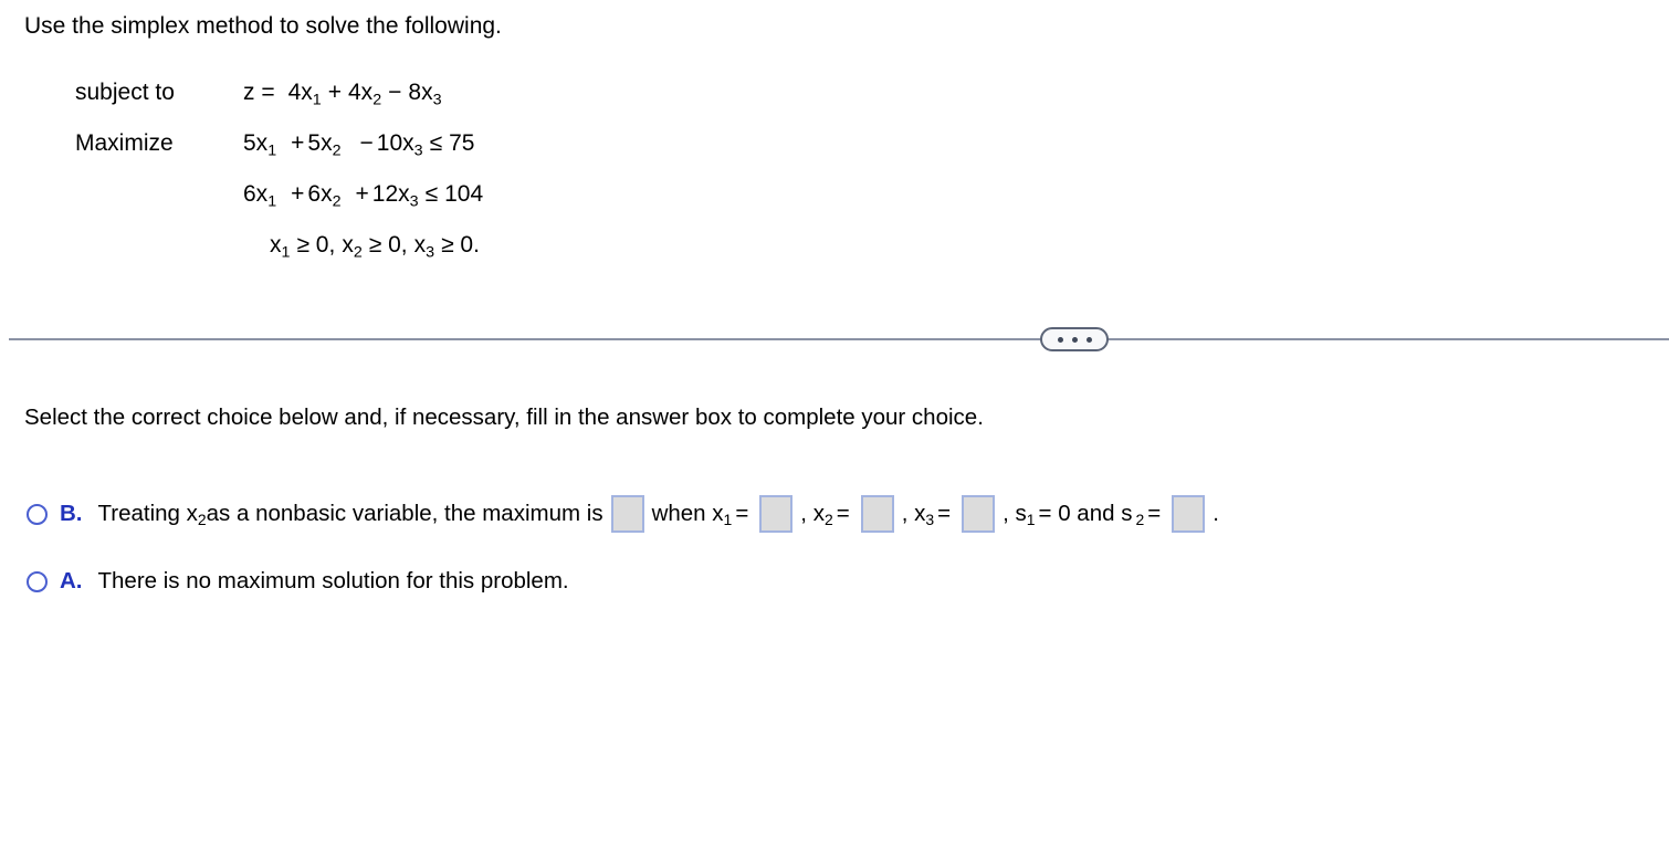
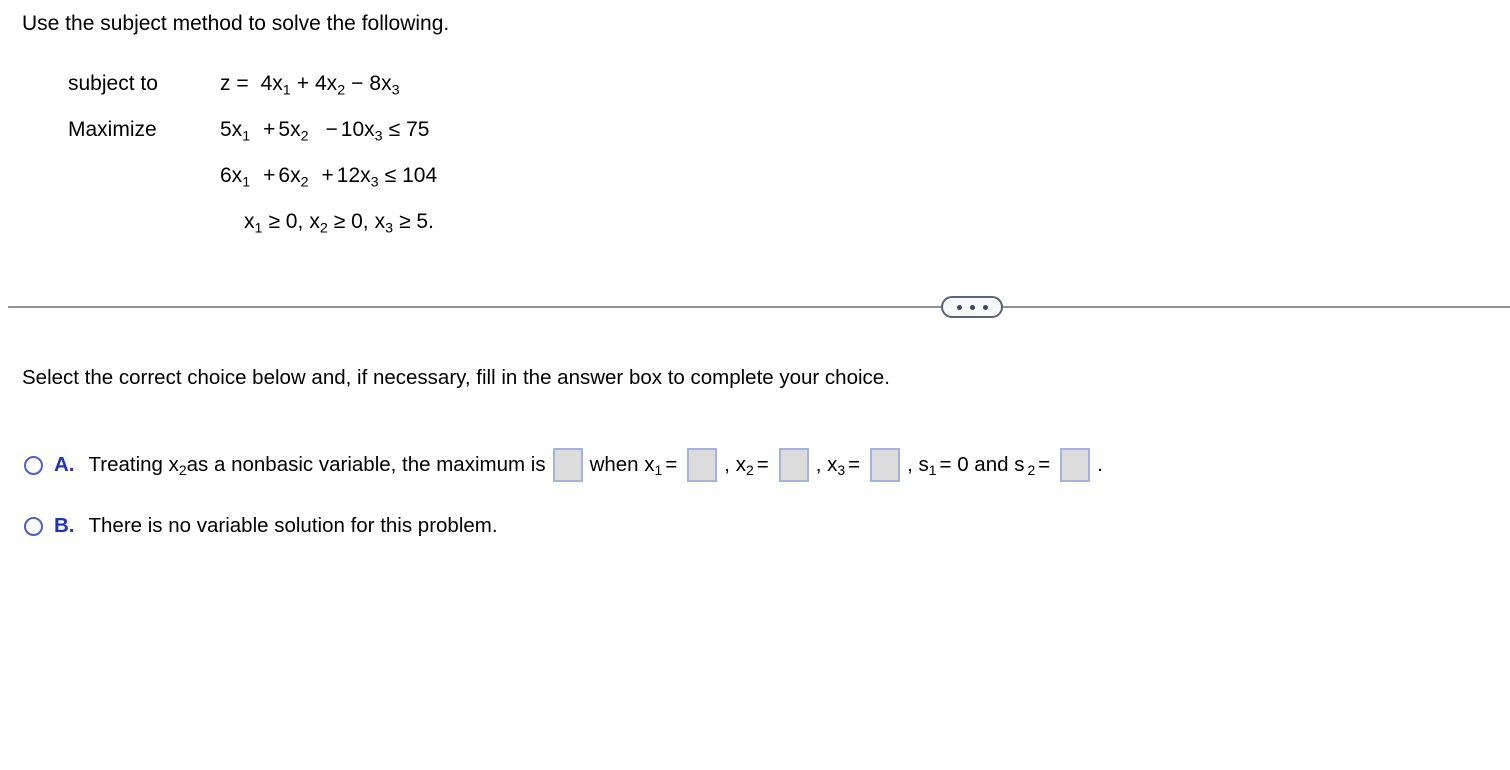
- Use the simplex method to solve the following.
+ Use the subject method to solve the following.
  subject to
  z = 4x1 + 4x2 − 8x3
  Maximize
  5x1 + 5x2 − 10x3 ≤ 75
  6x1 + 6x2 + 12x3 ≤ 104
- x1 ≥ 0, x2 ≥ 0, x3 ≥ 0.
+ x1 ≥ 0, x2 ≥ 0, x3 ≥ 5.
  Select the correct choice below and, if necessary, fill in the answer box to complete your choice.
- B.
+ A.
  Treating x2
  as a nonbasic variable, the maximum is
  when x1 =
  , x2 =
  , x3 =
  , s1 = 0 and s 2 =
  .
- A.
+ B.
- There is no maximum solution for this problem.
+ There is no variable solution for this problem.
